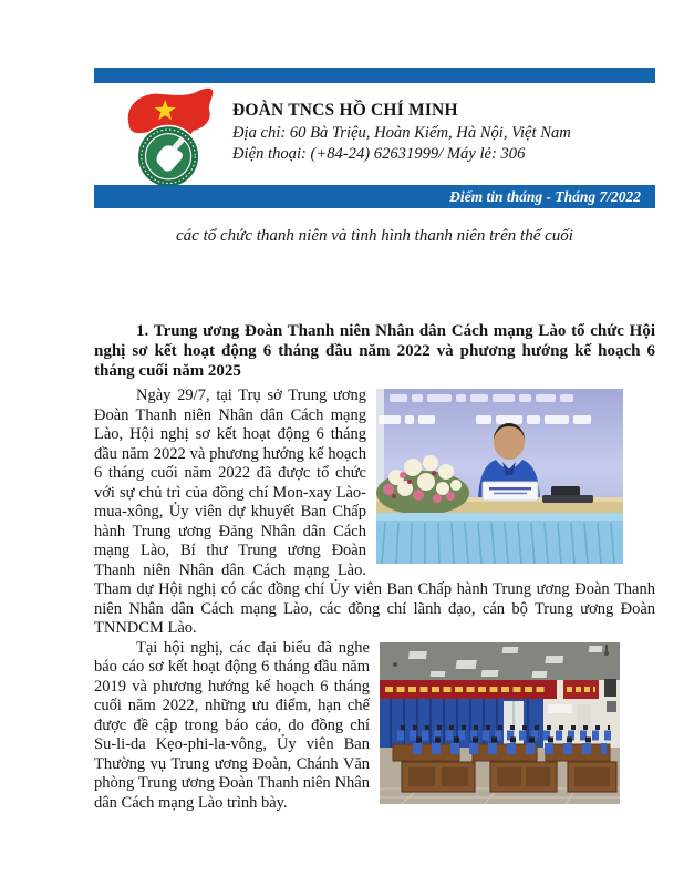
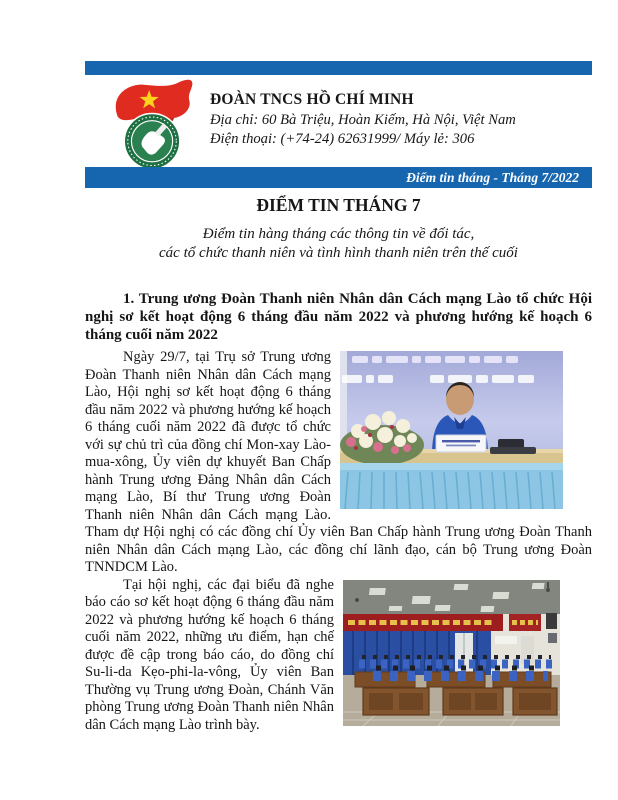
  ĐOÀN TNCS HỒ CHÍ MINH
  Địa chỉ: 60 Bà Triệu, Hoàn Kiếm, Hà Nội, Việt Nam
- Điện thoại: (+84-24) 62631999/ Máy lẻ: 306
+ Điện thoại: (+74-24) 62631999/ Máy lẻ: 306
  Điểm tin tháng - Tháng 7/2022
+ ĐIỂM TIN THÁNG 7
+ Điểm tin hàng tháng các thông tin về đối tác,
  các tổ chức thanh niên và tình hình thanh niên trên thế cuối
- 1. Trung ương Đoàn Thanh niên Nhân dân Cách mạng Lào tổ chức Hội nghị sơ kết hoạt động 6 tháng đầu năm 2022 và phương hướng kế hoạch 6 tháng cuối năm 2025
+ 1. Trung ương Đoàn Thanh niên Nhân dân Cách mạng Lào tổ chức Hội nghị sơ kết hoạt động 6 tháng đầu năm 2022 và phương hướng kế hoạch 6 tháng cuối năm 2022
  Ngày 29/7, tại Trụ sở Trung ương Đoàn Thanh niên Nhân dân Cách mạng Lào, Hội nghị sơ kết hoạt động 6 tháng đầu năm 2022 và phương hướng kế hoạch 6 tháng cuối năm 2022 đã được tổ chức với sự chủ trì của đồng chí Mon-xay Lào-mua-xông, Ủy viên dự khuyết Ban Chấp hành Trung ương Đảng Nhân dân Cách mạng Lào, Bí thư Trung ương Đoàn Thanh niên Nhân dân Cách mạng Lào. Tham dự Hội nghị có các đồng chí Ủy viên Ban Chấp hành Trung ương Đoàn Thanh niên Nhân dân Cách mạng Lào, các đồng chí lãnh đạo, cán bộ Trung ương Đoàn TNNDCM Lào.
- Tại hội nghị, các đại biểu đã nghe báo cáo sơ kết hoạt động 6 tháng đầu năm 2019 và phương hướng kế hoạch 6 tháng cuối năm 2022, những ưu điểm, hạn chế được đề cập trong báo cáo, do đồng chí Su-li-da Kẹo-phi-la-vông, Ủy viên Ban Thường vụ Trung ương Đoàn, Chánh Văn phòng Trung ương Đoàn Thanh niên Nhân dân Cách mạng Lào trình bày.
+ Tại hội nghị, các đại biểu đã nghe báo cáo sơ kết hoạt động 6 tháng đầu năm 2022 và phương hướng kế hoạch 6 tháng cuối năm 2022, những ưu điểm, hạn chế được đề cập trong báo cáo, do đồng chí Su-li-da Kẹo-phi-la-vông, Ủy viên Ban Thường vụ Trung ương Đoàn, Chánh Văn phòng Trung ương Đoàn Thanh niên Nhân dân Cách mạng Lào trình bày.
